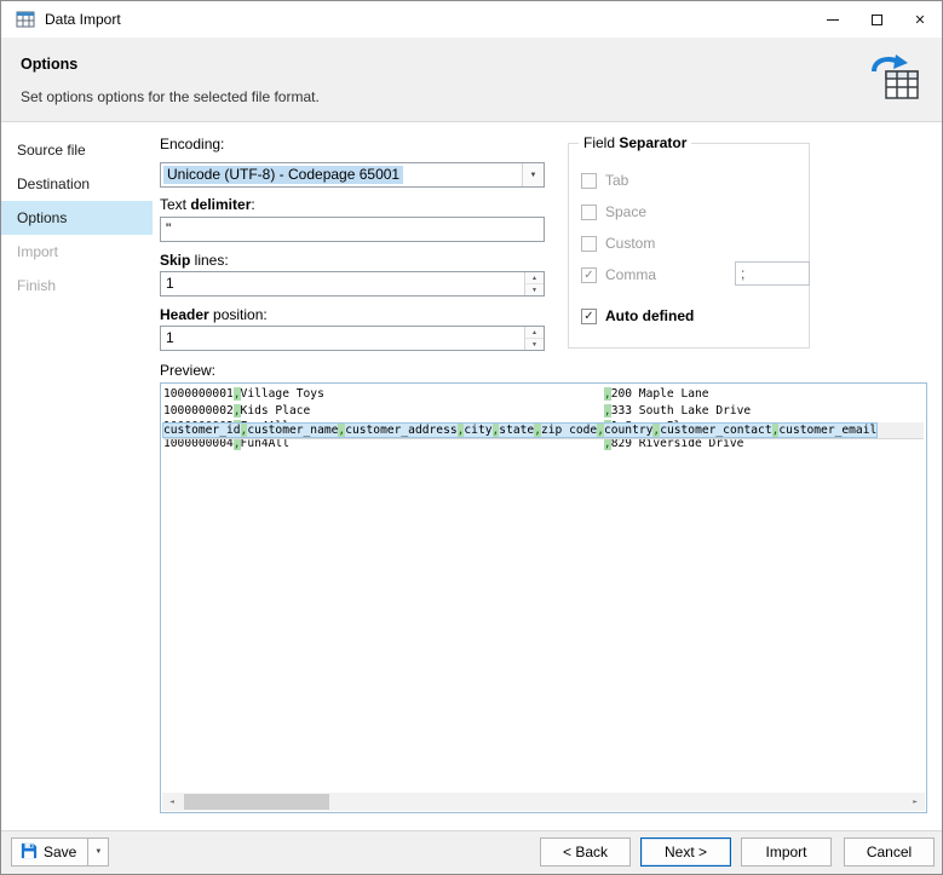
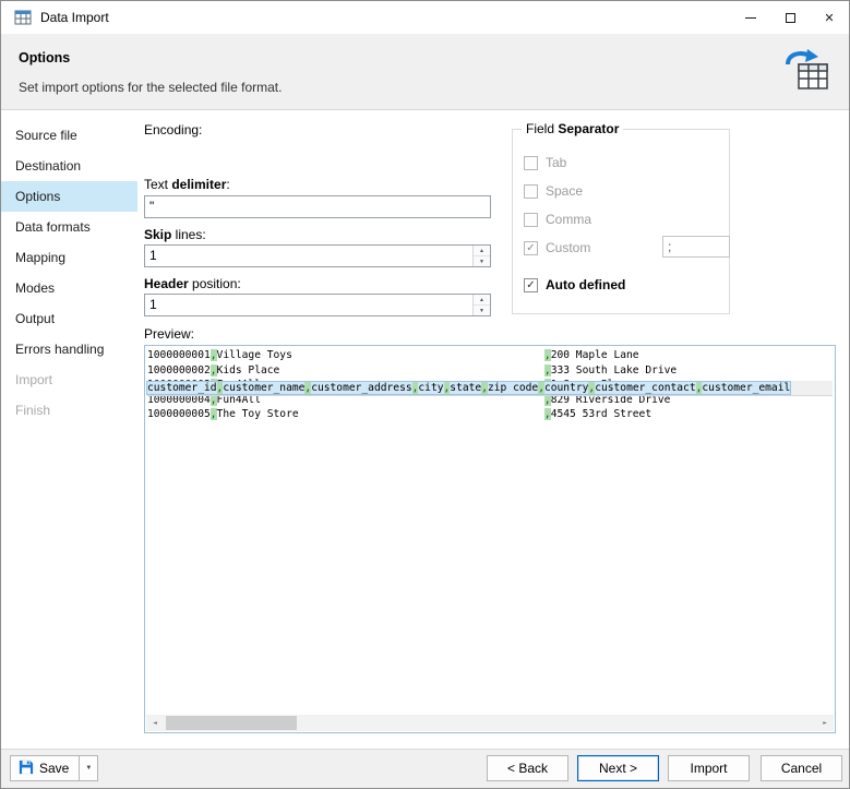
  Data Import
  ✕
  Options
- Set options options for the selected file format.
+ Set import options for the selected file format.
  Source file
  Destination
  Options
+ Data formats
+ Mapping
+ Modes
+ Output
+ Errors handling
  Import
  Finish
  Encoding:
- Unicode (UTF-8) - Codepage 65001
  Text delimiter:
  "
  Skip lines:
  1
  Header position:
  1
  Field Separator
  Tab
  Space
- Custom
+ Comma
  ✓
- Comma
+ Custom
  ;
  ✓
  Auto defined
  Preview:
  customer_id,customer_name,customer_address,city,state,zip code,country,customer_contact,customer_email
  1000000001,Village Toys ,200 Maple Lane
  1000000002,Kids Place ,333 South Lake Drive
  1000000004,Fun4All ,829 Riverside Drive
+ 1000000005,The Toy Store ,4545 53rd Street
  Save
  < Back
  Next >
  Import
  Cancel
